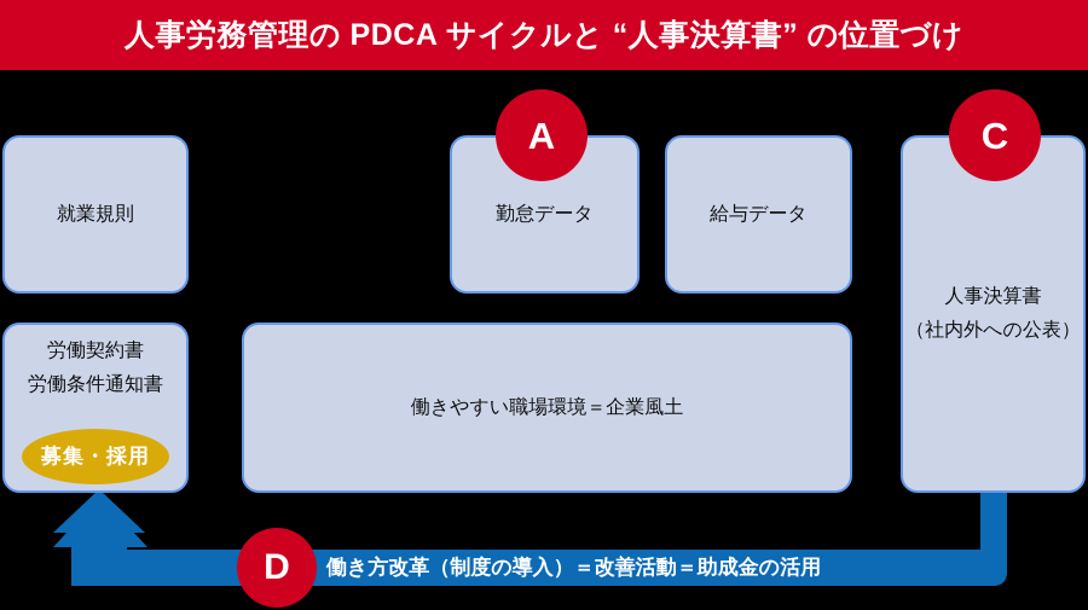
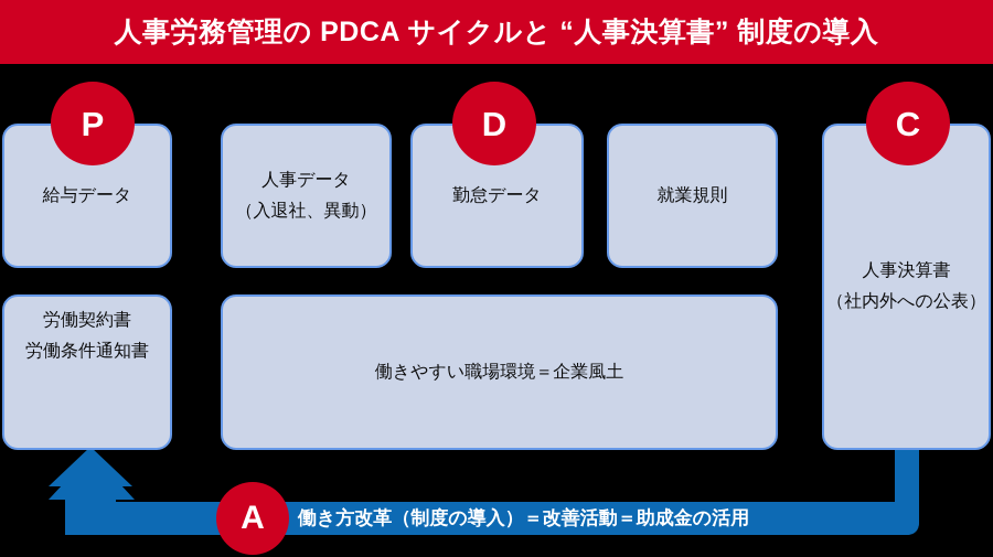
- 人事労務管理の PDCA サイクルと “人事決算書” の位置づけ
+ 人事労務管理の PDCA サイクルと “人事決算書” 制度の導入
  働き方改革（制度の導入）＝改善活動＝助成金の活用
- 就業規則
+ 給与データ
+ 人事データ
+ （入退社、異動）
  勤怠データ
- 給与データ
+ 就業規則
  人事決算書
  （社内外への公表）
  労働契約書
  労働条件通知書
- 募集・採用
  働きやすい職場環境＝企業風土
+ P
- A
+ D
  C
- D
+ A
